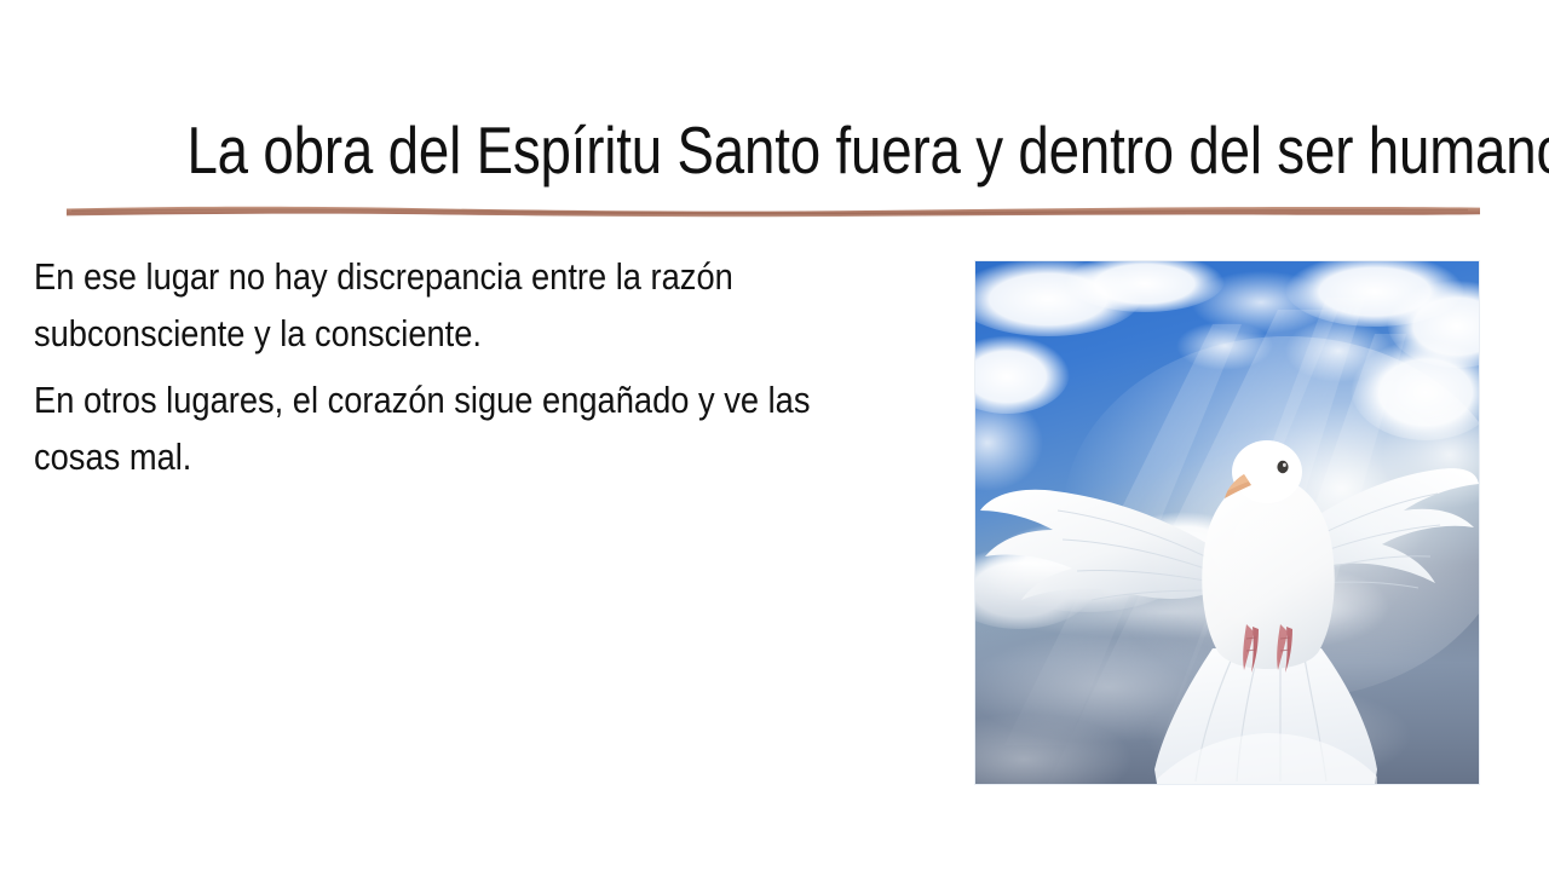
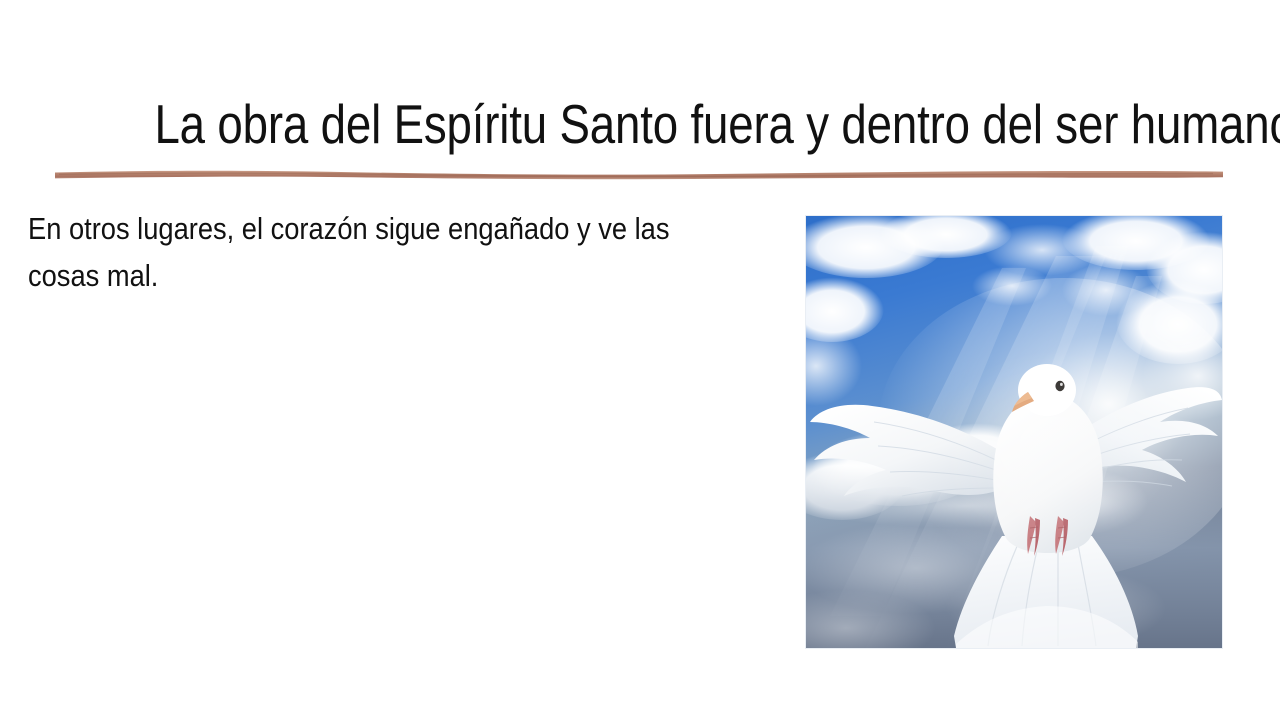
  La obra del Espíritu Santo fuera y dentro del ser human
- En ese lugar no hay discrepancia entre la razón subconsciente y la consciente.
  En otros lugares, el corazón sigue engañado y ve las cosas mal.
